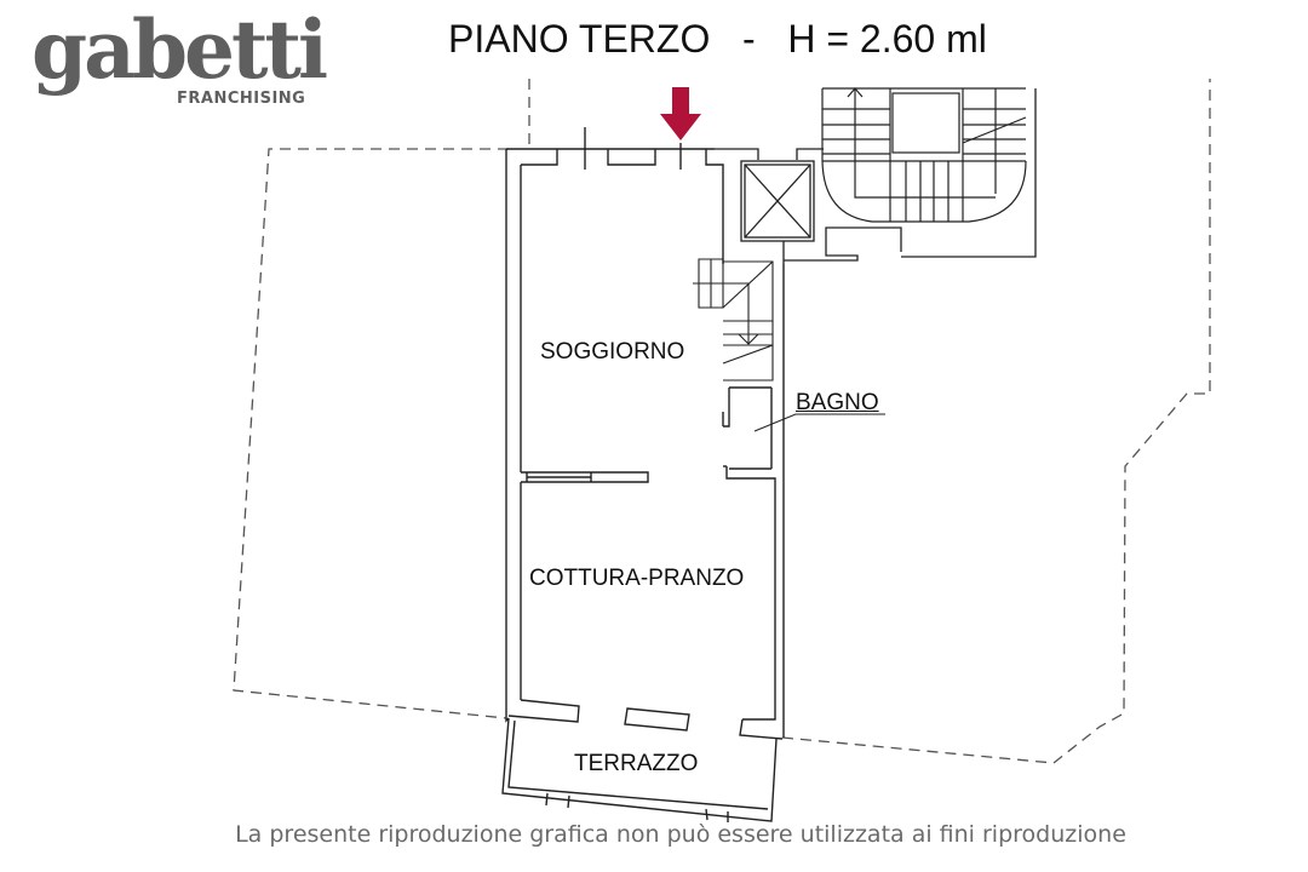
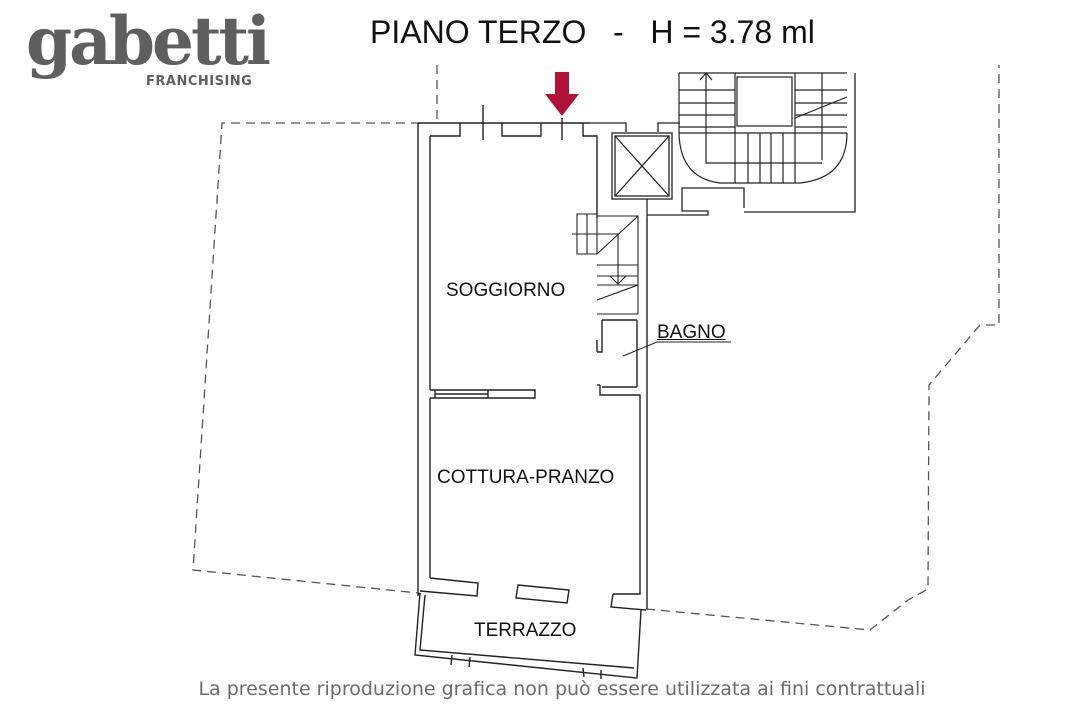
  gabetti
  FRANCHISING
- PIANO TERZO - H = 2.60 ml
+ PIANO TERZO - H = 3.78 ml
  SOGGIORNO
  BAGNO
  COTTURA-PRANZO
  TERRAZZO
- La presente riproduzione grafica non può essere utilizzata ai fini riproduzione
+ La presente riproduzione grafica non può essere utilizzata ai fini contrattuali
